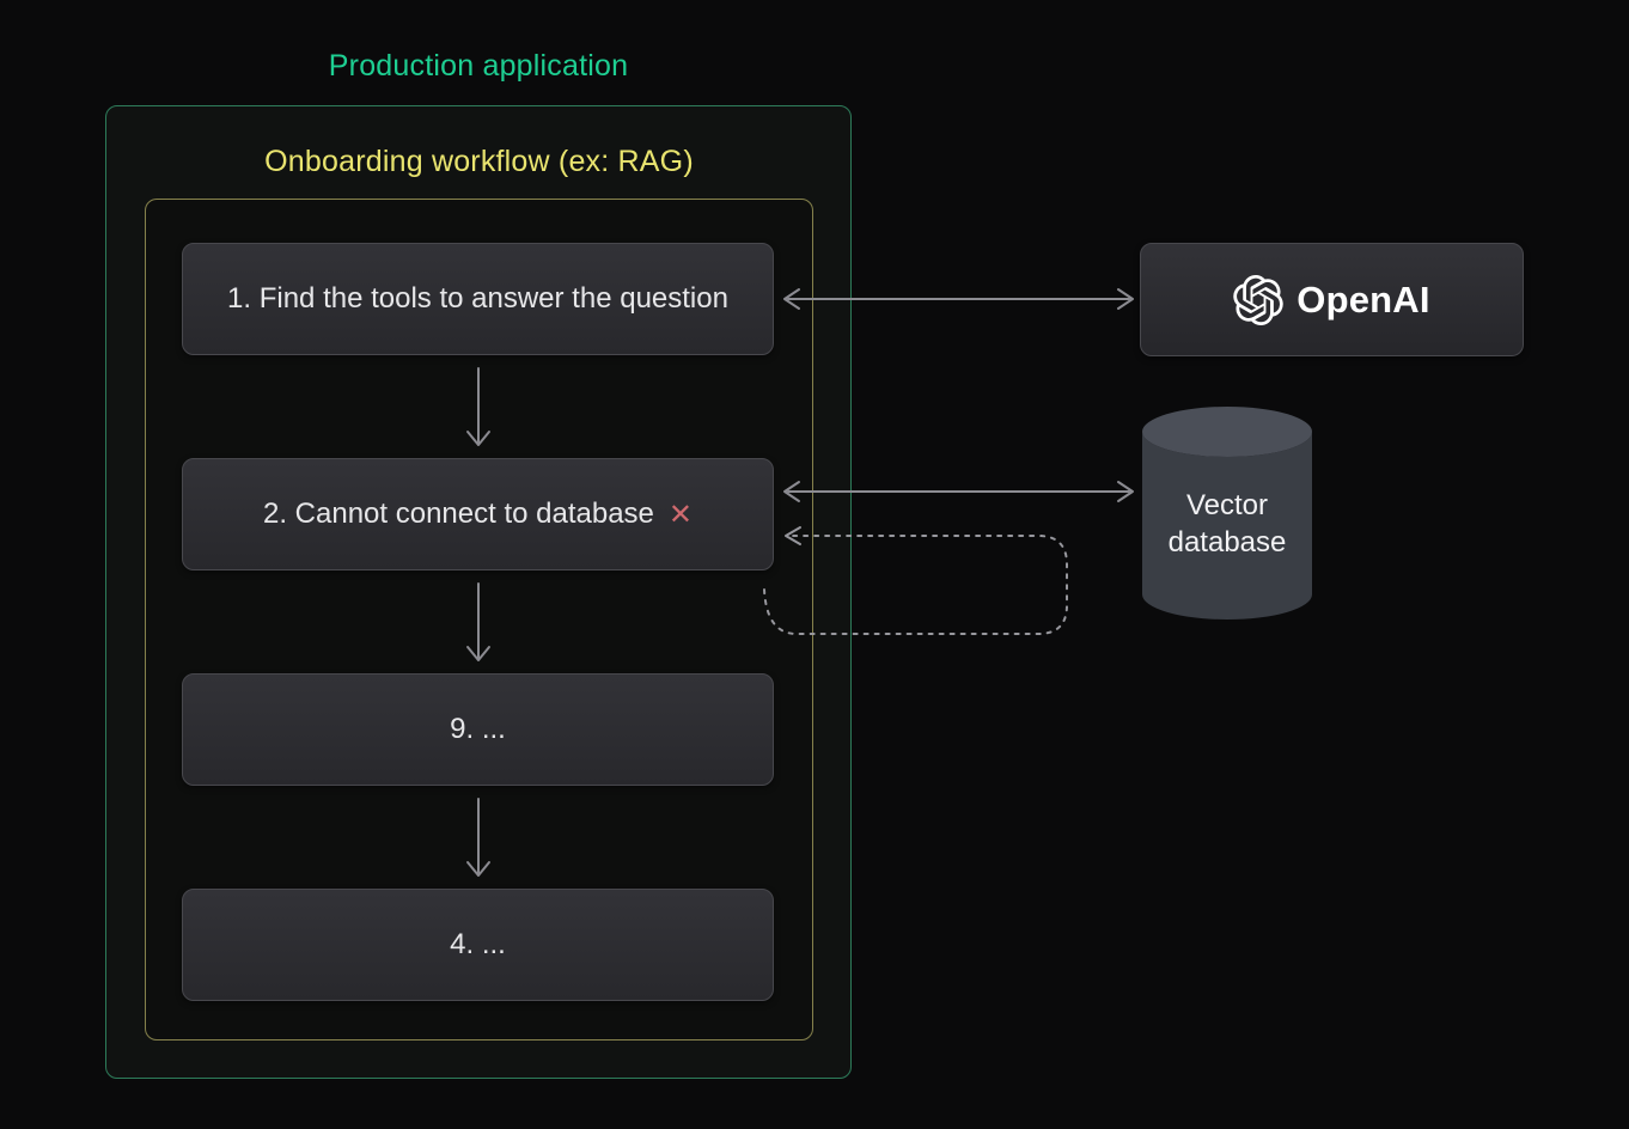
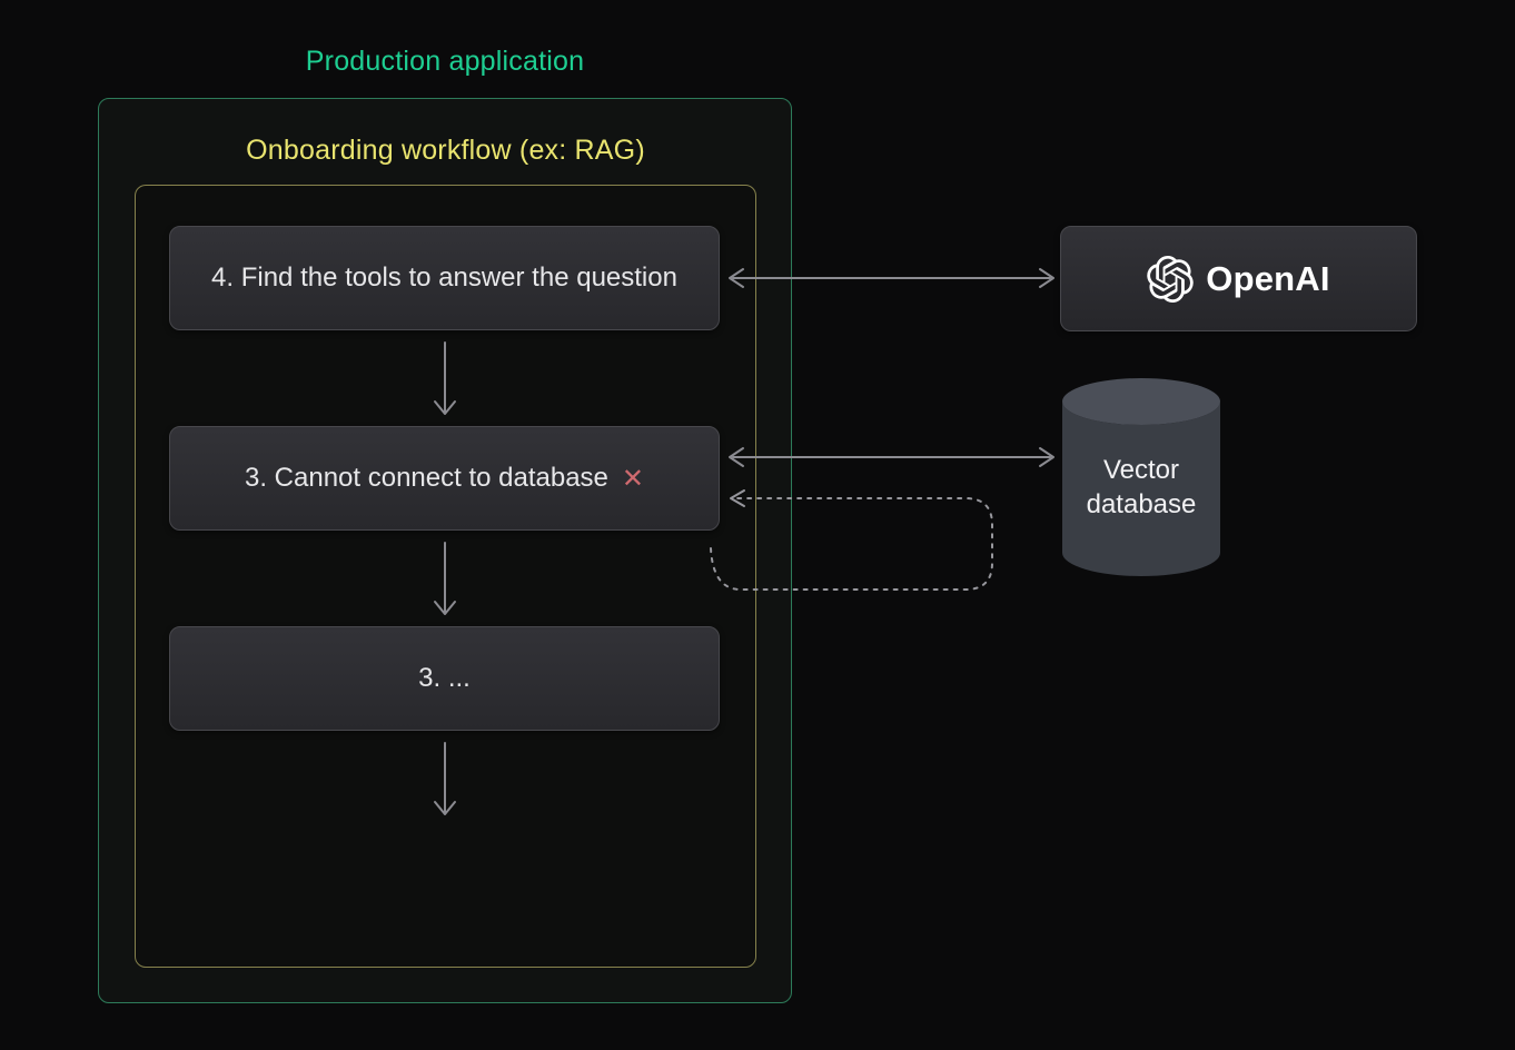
  Production application
  Onboarding workflow (ex: RAG)
- 1. Find the tools to answer the question
+ 4. Find the tools to answer the question
- 2. Cannot connect to database
+ 3. Cannot connect to database
  ✕
- 9. ...
+ 3. ...
- 4. ...
  OpenAI
  Vector database
